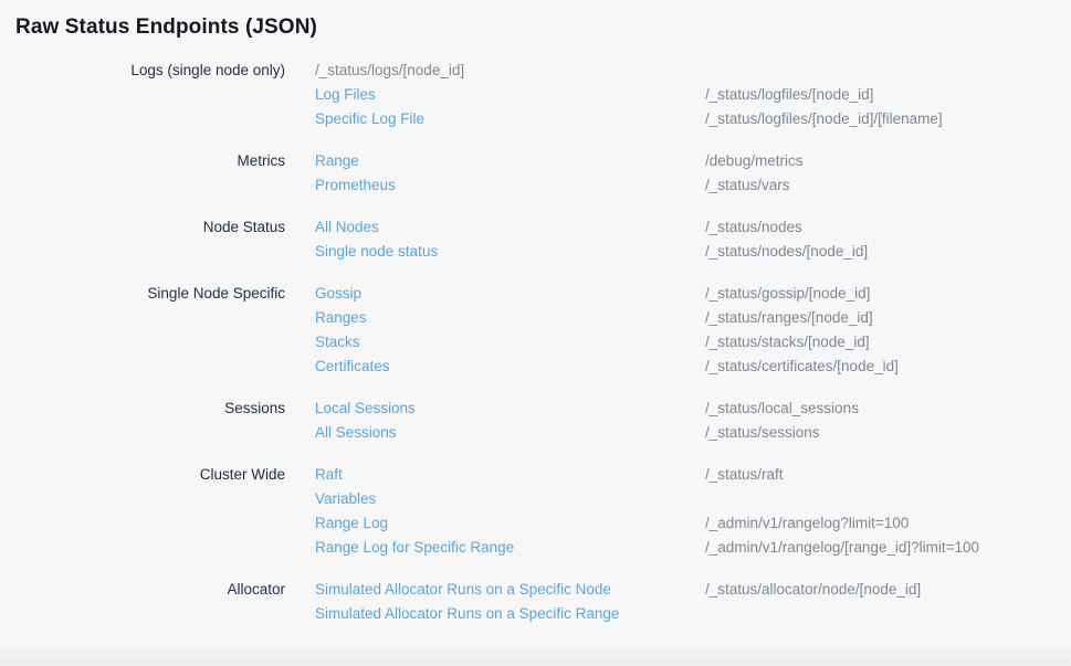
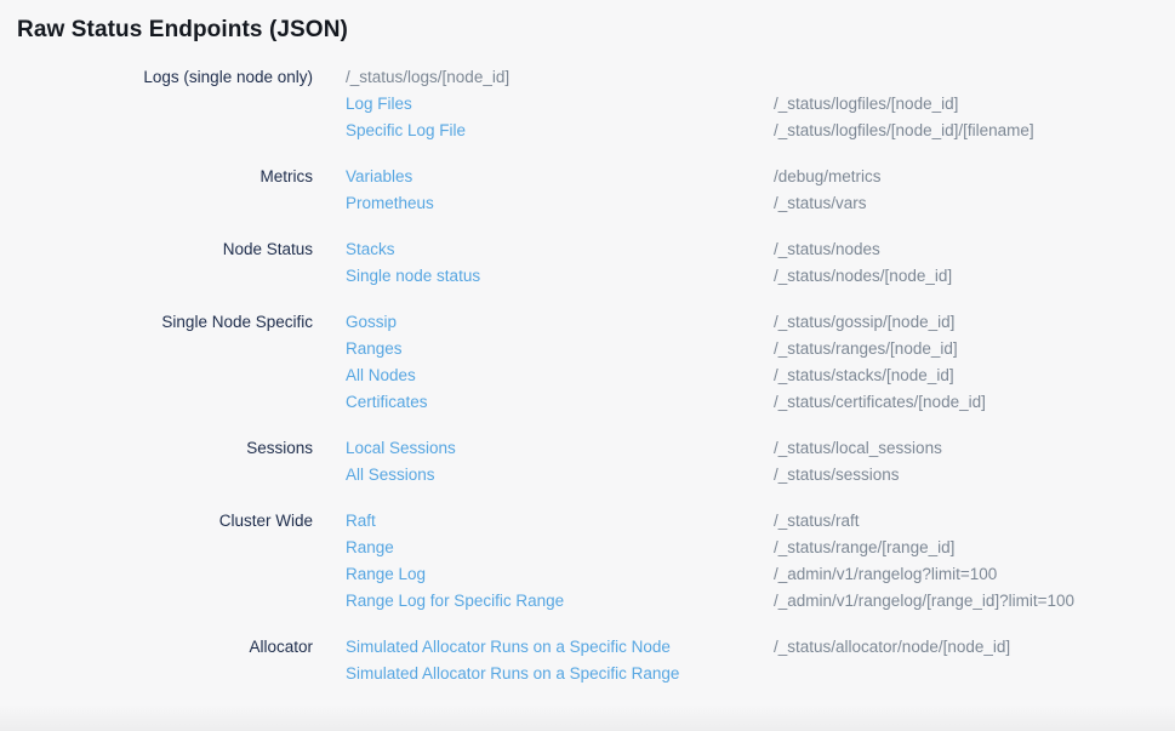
  Raw Status Endpoints (JSON)
  Logs (single node only)
  /_status/logs/[node_id]
  Log Files
  /_status/logfiles/[node_id]
  Specific Log File
  /_status/logfiles/[node_id]/[filename]
  Metrics
- Range
+ Variables
  /debug/metrics
  Prometheus
  /_status/vars
  Node Status
- All Nodes
+ Stacks
  /_status/nodes
  Single node status
  /_status/nodes/[node_id]
  Single Node Specific
  Gossip
  /_status/gossip/[node_id]
  Ranges
  /_status/ranges/[node_id]
- Stacks
+ All Nodes
  /_status/stacks/[node_id]
  Certificates
  /_status/certificates/[node_id]
  Sessions
  Local Sessions
  /_status/local_sessions
  All Sessions
  /_status/sessions
  Cluster Wide
  Raft
  /_status/raft
- Variables
+ Range
+ /_status/range/[range_id]
  Range Log
  /_admin/v1/rangelog?limit=100
  Range Log for Specific Range
  /_admin/v1/rangelog/[range_id]?limit=100
  Allocator
  Simulated Allocator Runs on a Specific Node
  /_status/allocator/node/[node_id]
  Simulated Allocator Runs on a Specific Range
